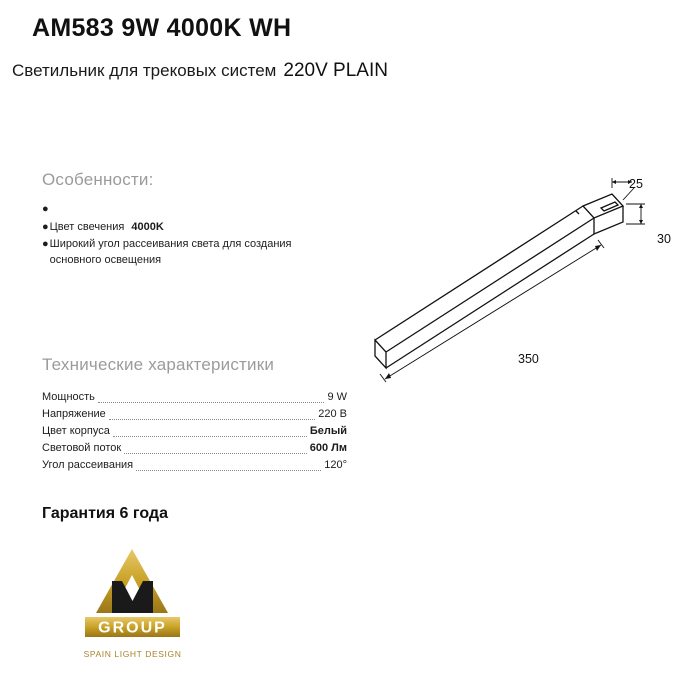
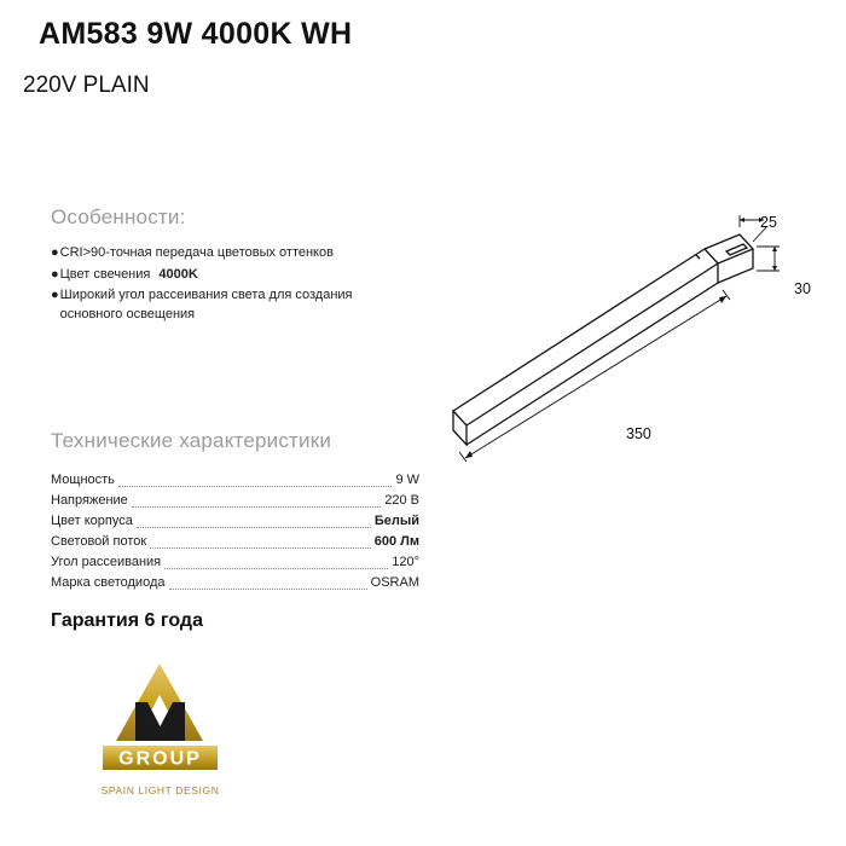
  AM583 9W 4000K WH
- Светильник для трековых систем
  220V PLAIN
  Особенности:
  ●
+ CRI>90-точная передача цветовых оттенков
  ●
  Цвет свечения
  4000K
  ●
  Широкий угол рассеивания света для создания основного освещения
  Технические характеристики
  Мощность
  9 W
  Напряжение
  220 В
  Цвет корпуса
  Белый
  Световой поток
  600 Лм
  Угол рассеивания
  120°
+ Марка светодиода
+ OSRAM
  Гарантия 6 года
  25
  30
  350
  GROUP
  SPAIN LIGHT DESIGN
